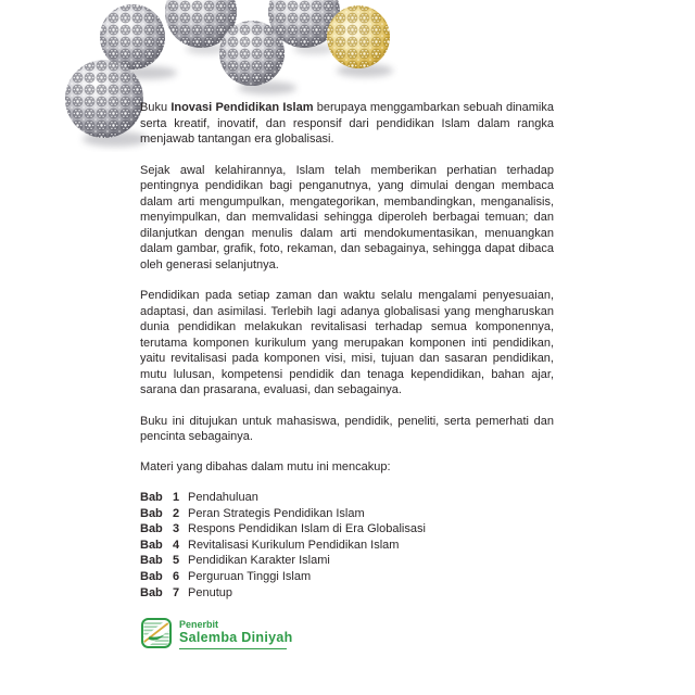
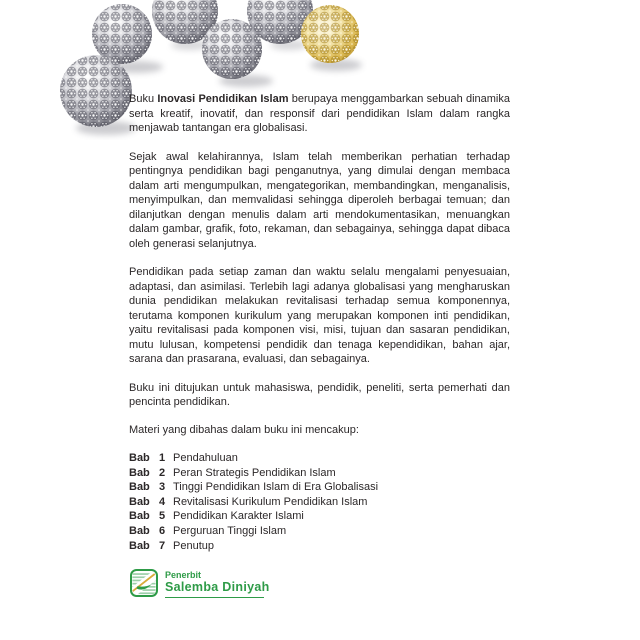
  Buku Inovasi Pendidikan Islam berupaya menggambarkan sebuah dinamika serta kreatif, inovatif, dan responsif dari pendidikan Islam dalam rangka menjawab tantangan era globalisasi.
  Sejak awal kelahirannya, Islam telah memberikan perhatian terhadap pentingnya pendidikan bagi penganutnya, yang dimulai dengan membaca dalam arti mengumpulkan, mengategorikan, membandingkan, menganalisis, menyimpulkan, dan memvalidasi sehingga diperoleh berbagai temuan; dan dilanjutkan dengan menulis dalam arti mendokumentasikan, menuangkan dalam gambar, grafik, foto, rekaman, dan sebagainya, sehingga dapat dibaca oleh generasi selanjutnya.
  Pendidikan pada setiap zaman dan waktu selalu mengalami penyesuaian, adaptasi, dan asimilasi. Terlebih lagi adanya globalisasi yang mengharuskan dunia pendidikan melakukan revitalisasi terhadap semua komponennya, terutama komponen kurikulum yang merupakan komponen inti pendidikan, yaitu revitalisasi pada komponen visi, misi, tujuan dan sasaran pendidikan, mutu lulusan, kompetensi pendidik dan tenaga kependidikan, bahan ajar, sarana dan prasarana, evaluasi, dan sebagainya.
- Buku ini ditujukan untuk mahasiswa, pendidik, peneliti, serta pemerhati dan pencinta sebagainya.
+ Buku ini ditujukan untuk mahasiswa, pendidik, peneliti, serta pemerhati dan pencinta pendidikan.
- Materi yang dibahas dalam mutu ini mencakup:
+ Materi yang dibahas dalam buku ini mencakup:
  Bab
  1
  Pendahuluan
  Bab
  2
  Peran Strategis Pendidikan Islam
  Bab
  3
- Respons Pendidikan Islam di Era Globalisasi
+ Tinggi Pendidikan Islam di Era Globalisasi
  Bab
  4
  Revitalisasi Kurikulum Pendidikan Islam
  Bab
  5
  Pendidikan Karakter Islami
  Bab
  6
  Perguruan Tinggi Islam
  Bab
  7
  Penutup
  Penerbit
  Salemba Diniyah
